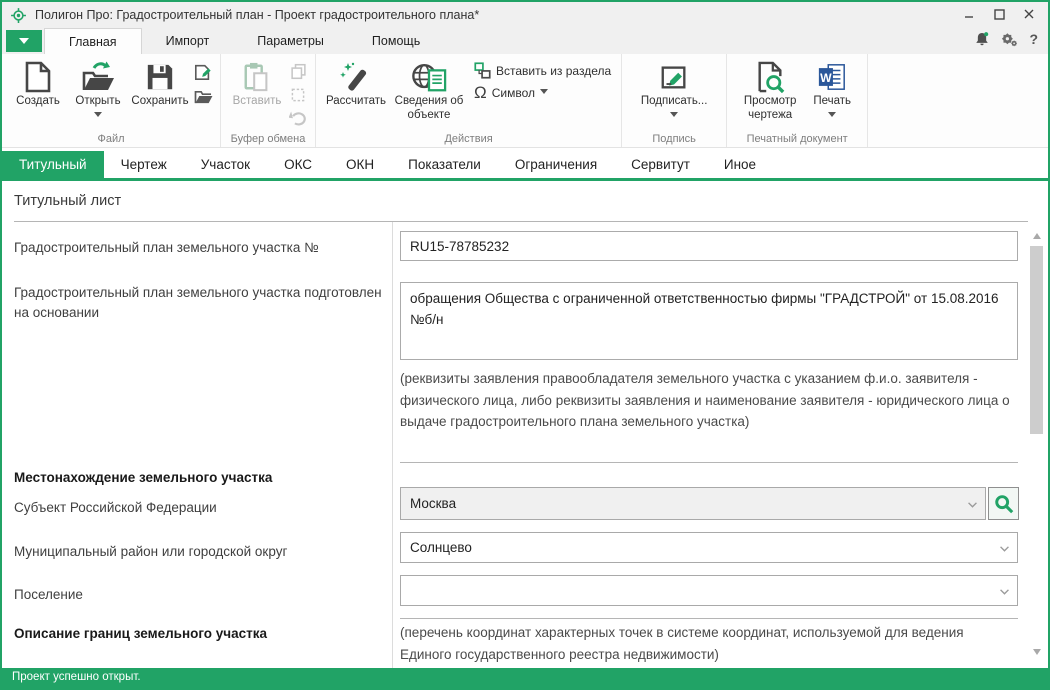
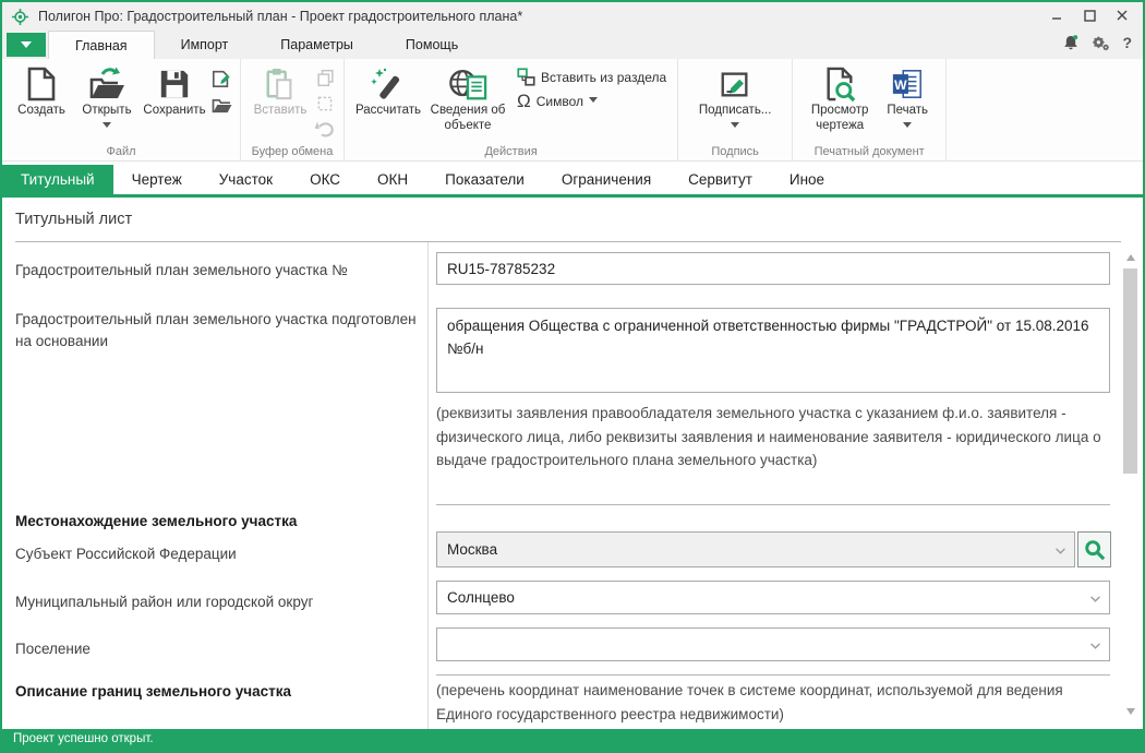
  Полигон Про: Градостроительный план - Проект градостроительного плана*
  Главная
  Импорт
  Параметры
  Помощь
  ?
  Создать
  Открыть
  Сохранить
  Файл
  Вставить
  Буфер обмена
  Рассчитать
  Сведения об объекте
  Вставить из раздела
  Ω
  Символ
  Действия
  Подписать...
  Подпись
  Просмотр чертежа
  W
  Печать
  Печатный документ
  Титульный
  Чертеж
  Участок
  ОКС
  ОКН
  Показатели
  Ограничения
  Сервитут
  Иное
  Титульный лист
  Градостроительный план земельного участка №
  RU15-78785232
  Градостроительный план земельного участка подготовлен на основании
  (реквизиты заявления правообладателя земельного участка с указанием ф.и.о. заявителя - физического лица, либо реквизиты заявления и наименование заявителя - юридического лица о выдаче градостроительного плана земельного участка)
  Местонахождение земельного участка
  Субъект Российской Федерации
  Москва
  Муниципальный район или городской округ
  Солнцево
  Поселение
  Описание границ земельного участка
- (перечень координат характерных точек в системе координат, используемой для ведения Единого государственного реестра недвижимости)
+ (перечень координат наименование точек в системе координат, используемой для ведения Единого государственного реестра недвижимости)
  Проект успешно открыт.
